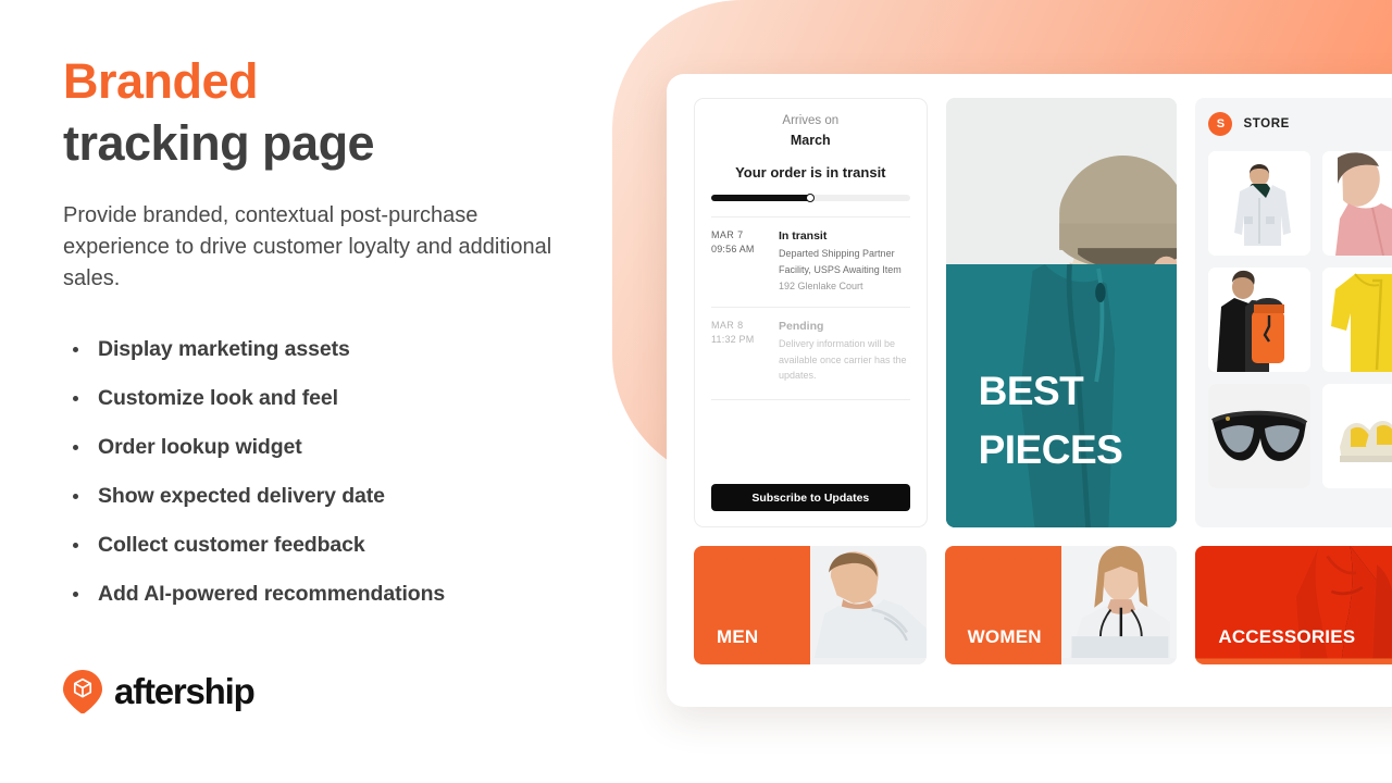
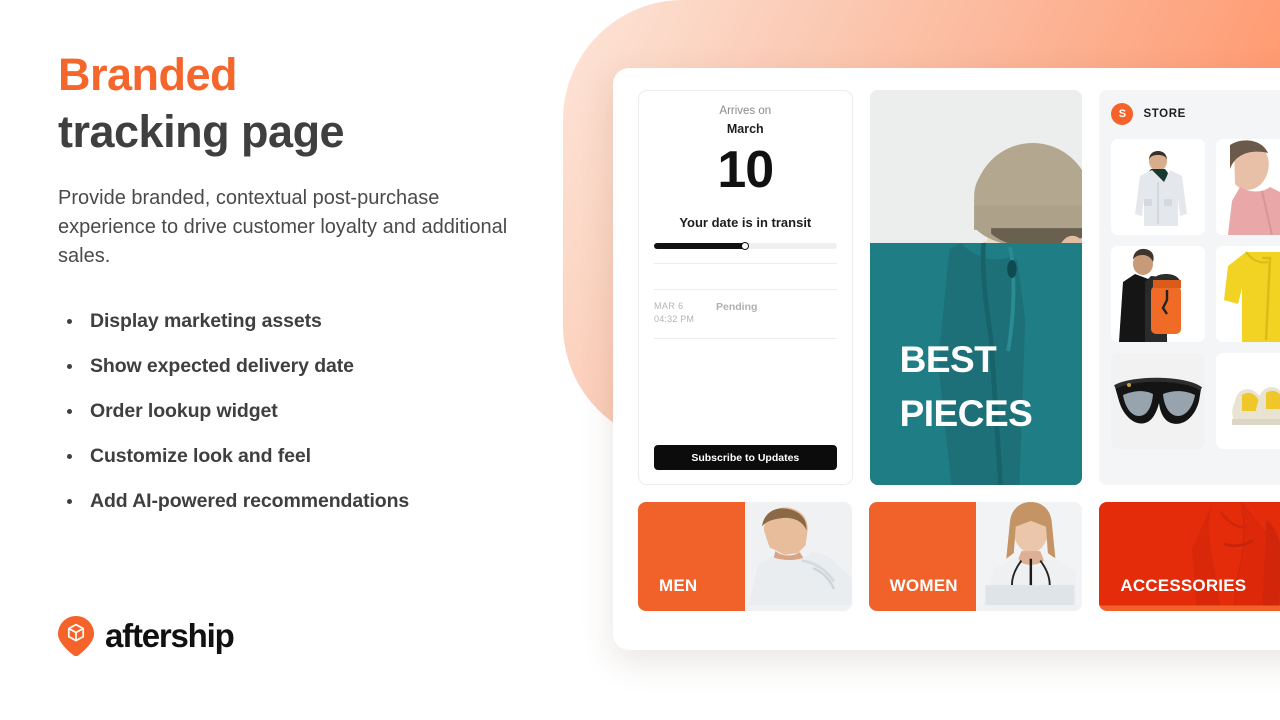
  Branded
  tracking page
  Provide branded, contextual post-purchase experience to drive customer loyalty and additional sales.
  Display marketing assets
- Customize look and feel
+ Show expected delivery date
  Order lookup widget
- Show expected delivery date
+ Customize look and feel
- Collect customer feedback
  Add AI-powered recommendations
  aftership
  Arrives on
  March
+ 10
- Your order is in transit
+ Your date is in transit
- MAR 7
- 09:56 AM
- In transit
- Departed Shipping Partner Facility, USPS Awaiting Item
- 192 Glenlake Court
- MAR 8
+ MAR 6
- 11:32 PM
+ 04:32 PM
  Pending
- Delivery information will be available once carrier has the updates.
  Subscribe to Updates
  BEST
  PIECES
  S
  STORE
  MEN
  WOMEN
  ACCESSORIES
